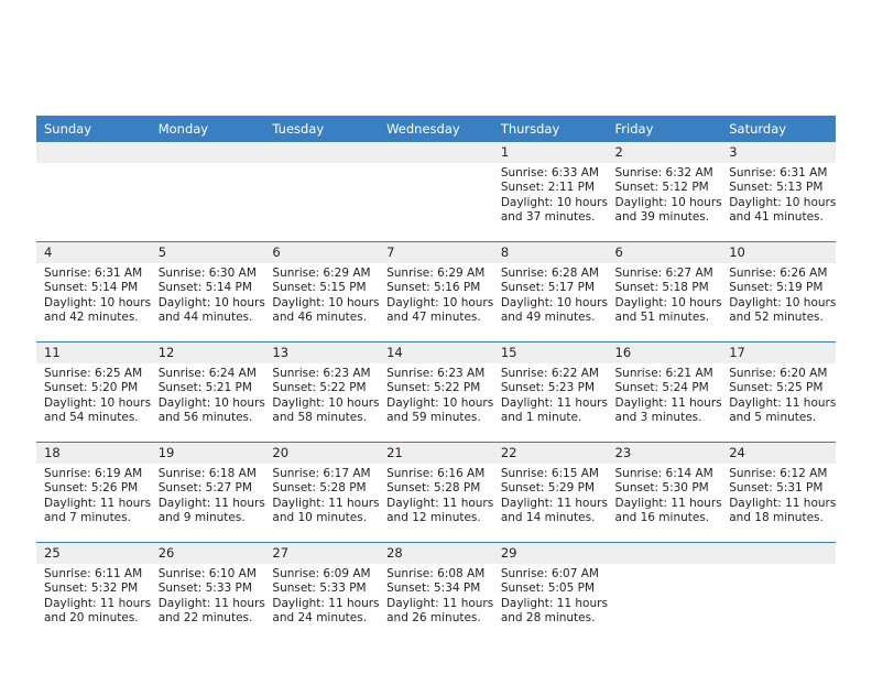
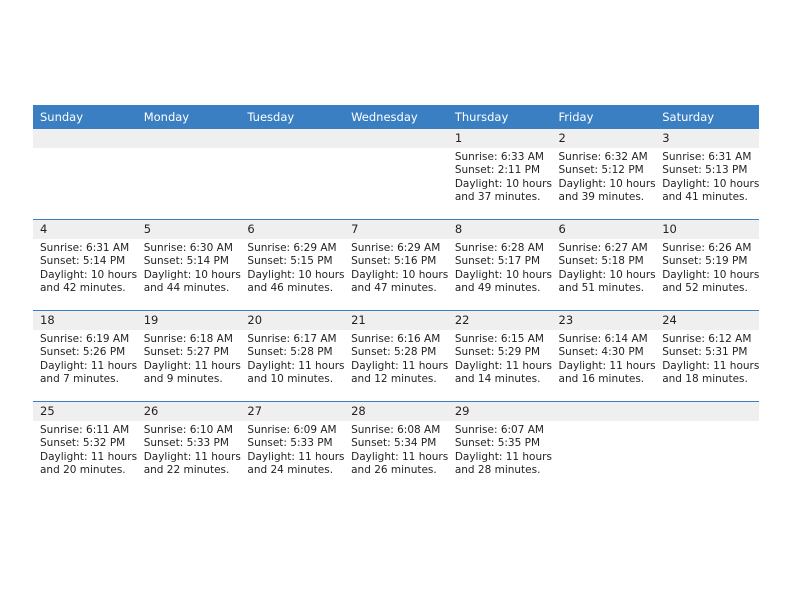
  Sunday	Monday	Tuesday	Wednesday	Thursday	Friday	Saturday
  				1Sunrise: 6:33 AMSunset: 2:11 PMDaylight: 10 hoursand 37 minutes.	2Sunrise: 6:32 AMSunset: 5:12 PMDaylight: 10 hoursand 39 minutes.	3Sunrise: 6:31 AMSunset: 5:13 PMDaylight: 10 hoursand 41 minutes.
  4Sunrise: 6:31 AMSunset: 5:14 PMDaylight: 10 hoursand 42 minutes.	5Sunrise: 6:30 AMSunset: 5:14 PMDaylight: 10 hoursand 44 minutes.	6Sunrise: 6:29 AMSunset: 5:15 PMDaylight: 10 hoursand 46 minutes.	7Sunrise: 6:29 AMSunset: 5:16 PMDaylight: 10 hoursand 47 minutes.	8Sunrise: 6:28 AMSunset: 5:17 PMDaylight: 10 hoursand 49 minutes.	6Sunrise: 6:27 AMSunset: 5:18 PMDaylight: 10 hoursand 51 minutes.	10Sunrise: 6:26 AMSunset: 5:19 PMDaylight: 10 hoursand 52 minutes.
- 11Sunrise: 6:25 AMSunset: 5:20 PMDaylight: 10 hoursand 54 minutes.	12Sunrise: 6:24 AMSunset: 5:21 PMDaylight: 10 hoursand 56 minutes.	13Sunrise: 6:23 AMSunset: 5:22 PMDaylight: 10 hoursand 58 minutes.	14Sunrise: 6:23 AMSunset: 5:22 PMDaylight: 10 hoursand 59 minutes.	15Sunrise: 6:22 AMSunset: 5:23 PMDaylight: 11 hoursand 1 minute.	16Sunrise: 6:21 AMSunset: 5:24 PMDaylight: 11 hoursand 3 minutes.	17Sunrise: 6:20 AMSunset: 5:25 PMDaylight: 11 hoursand 5 minutes.
- 18Sunrise: 6:19 AMSunset: 5:26 PMDaylight: 11 hoursand 7 minutes.	19Sunrise: 6:18 AMSunset: 5:27 PMDaylight: 11 hoursand 9 minutes.	20Sunrise: 6:17 AMSunset: 5:28 PMDaylight: 11 hoursand 10 minutes.	21Sunrise: 6:16 AMSunset: 5:28 PMDaylight: 11 hoursand 12 minutes.	22Sunrise: 6:15 AMSunset: 5:29 PMDaylight: 11 hoursand 14 minutes.	23Sunrise: 6:14 AMSunset: 5:30 PMDaylight: 11 hoursand 16 minutes.	24Sunrise: 6:12 AMSunset: 5:31 PMDaylight: 11 hoursand 18 minutes.
+ 18Sunrise: 6:19 AMSunset: 5:26 PMDaylight: 11 hoursand 7 minutes.	19Sunrise: 6:18 AMSunset: 5:27 PMDaylight: 11 hoursand 9 minutes.	20Sunrise: 6:17 AMSunset: 5:28 PMDaylight: 11 hoursand 10 minutes.	21Sunrise: 6:16 AMSunset: 5:28 PMDaylight: 11 hoursand 12 minutes.	22Sunrise: 6:15 AMSunset: 5:29 PMDaylight: 11 hoursand 14 minutes.	23Sunrise: 6:14 AMSunset: 4:30 PMDaylight: 11 hoursand 16 minutes.	24Sunrise: 6:12 AMSunset: 5:31 PMDaylight: 11 hoursand 18 minutes.
- 25Sunrise: 6:11 AMSunset: 5:32 PMDaylight: 11 hoursand 20 minutes.	26Sunrise: 6:10 AMSunset: 5:33 PMDaylight: 11 hoursand 22 minutes.	27Sunrise: 6:09 AMSunset: 5:33 PMDaylight: 11 hoursand 24 minutes.	28Sunrise: 6:08 AMSunset: 5:34 PMDaylight: 11 hoursand 26 minutes.	29Sunrise: 6:07 AMSunset: 5:05 PMDaylight: 11 hoursand 28 minutes.
+ 25Sunrise: 6:11 AMSunset: 5:32 PMDaylight: 11 hoursand 20 minutes.	26Sunrise: 6:10 AMSunset: 5:33 PMDaylight: 11 hoursand 22 minutes.	27Sunrise: 6:09 AMSunset: 5:33 PMDaylight: 11 hoursand 24 minutes.	28Sunrise: 6:08 AMSunset: 5:34 PMDaylight: 11 hoursand 26 minutes.	29Sunrise: 6:07 AMSunset: 5:35 PMDaylight: 11 hoursand 28 minutes.
